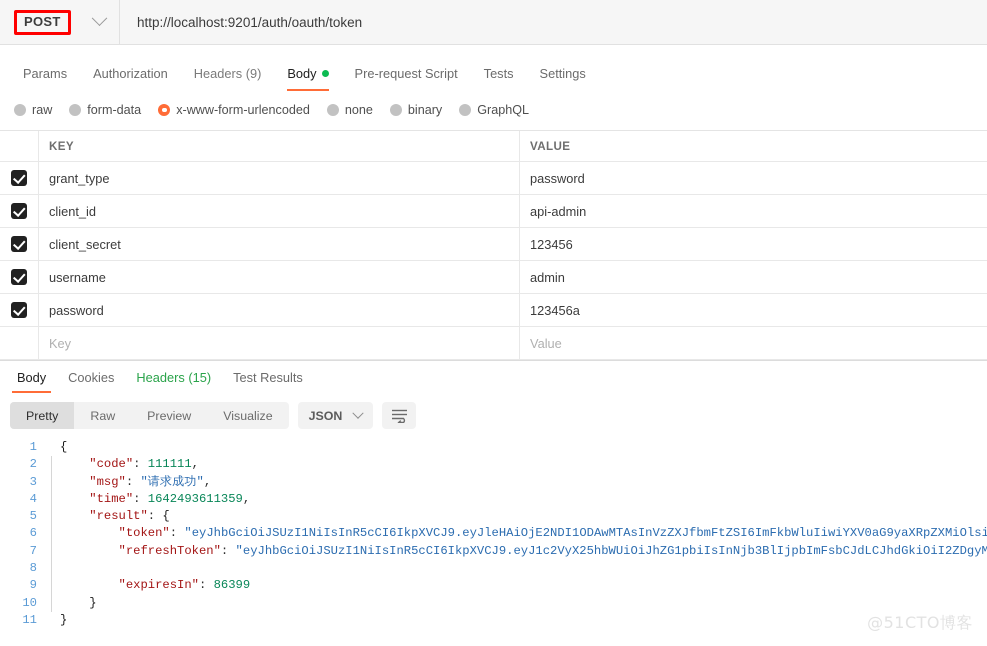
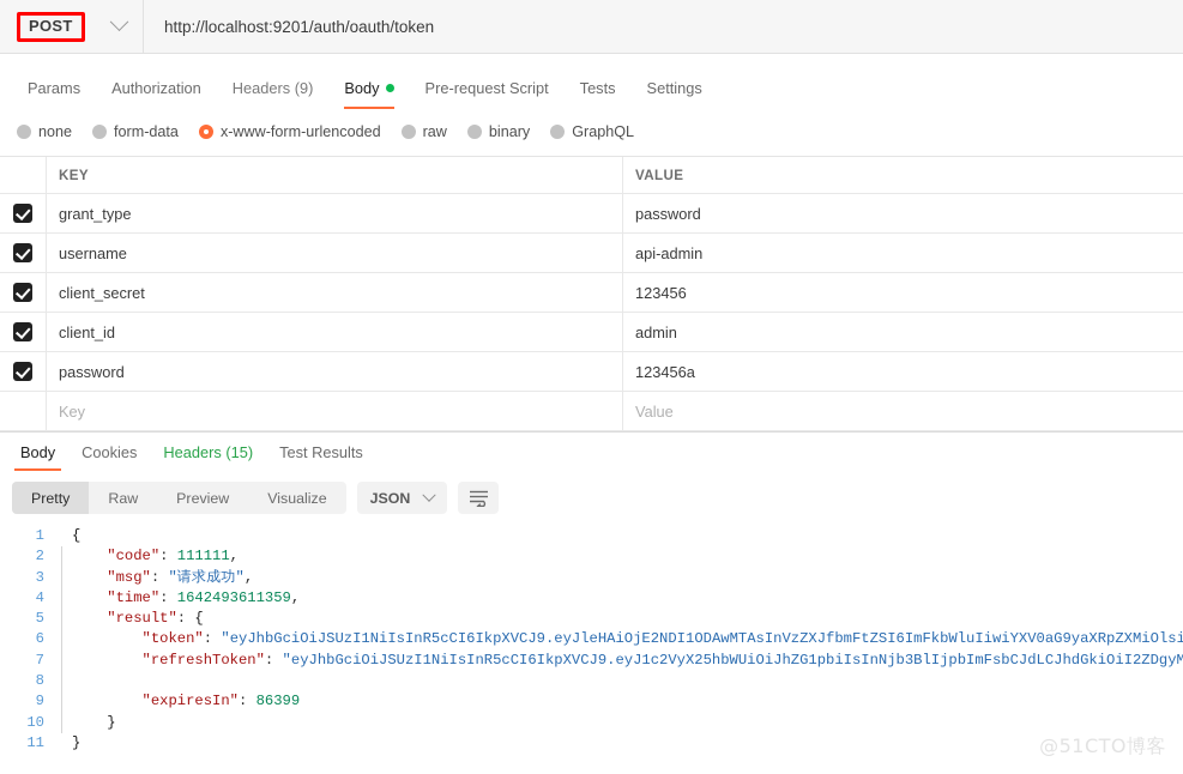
  POST
  http://localhost:9201/auth/oauth/token
  Params
  Authorization
  Headers (9)
  Body
  Pre-request Script
  Tests
  Settings
- raw
+ none
  form-data
  x-www-form-urlencoded
- none
+ raw
  binary
  GraphQL
  KEY
  VALUE
  grant_type
  password
- client_id
+ username
  api-admin
  client_secret
  123456
- username
+ client_id
  admin
  password
  123456a
  Key
  Value
  Body
  Cookies
  Headers (15)
  Test Results
  Pretty
  Raw
  Preview
  Visualize
  JSON
  1
  {
  2
  "code": 111111,
  3
  "msg": "请求成功",
  4
  "time": 1642493611359,
  5
  "result": {
  6
  "token": "eyJhbGciOiJSUzI1NiIsInR5cCI6IkpXVCJ9.eyJleHAiOjE2NDI1ODAwMTAsInVzZXJfbmFtZSI6ImFkbWluIiwiYXV0aG9yaXRpZXMiOlsi
  7
  "refreshToken": "eyJhbGciOiJSUzI1NiIsInR5cCI6IkpXVCJ9.eyJ1c2VyX25hbWUiOiJhZG1pbiIsInNjb3BlIjpbImFsbCJdLCJhdGkiOiI2ZDgyM
  8
  9
  "expiresIn": 86399
  10
  }
  11
  }
  @51CTO博客
